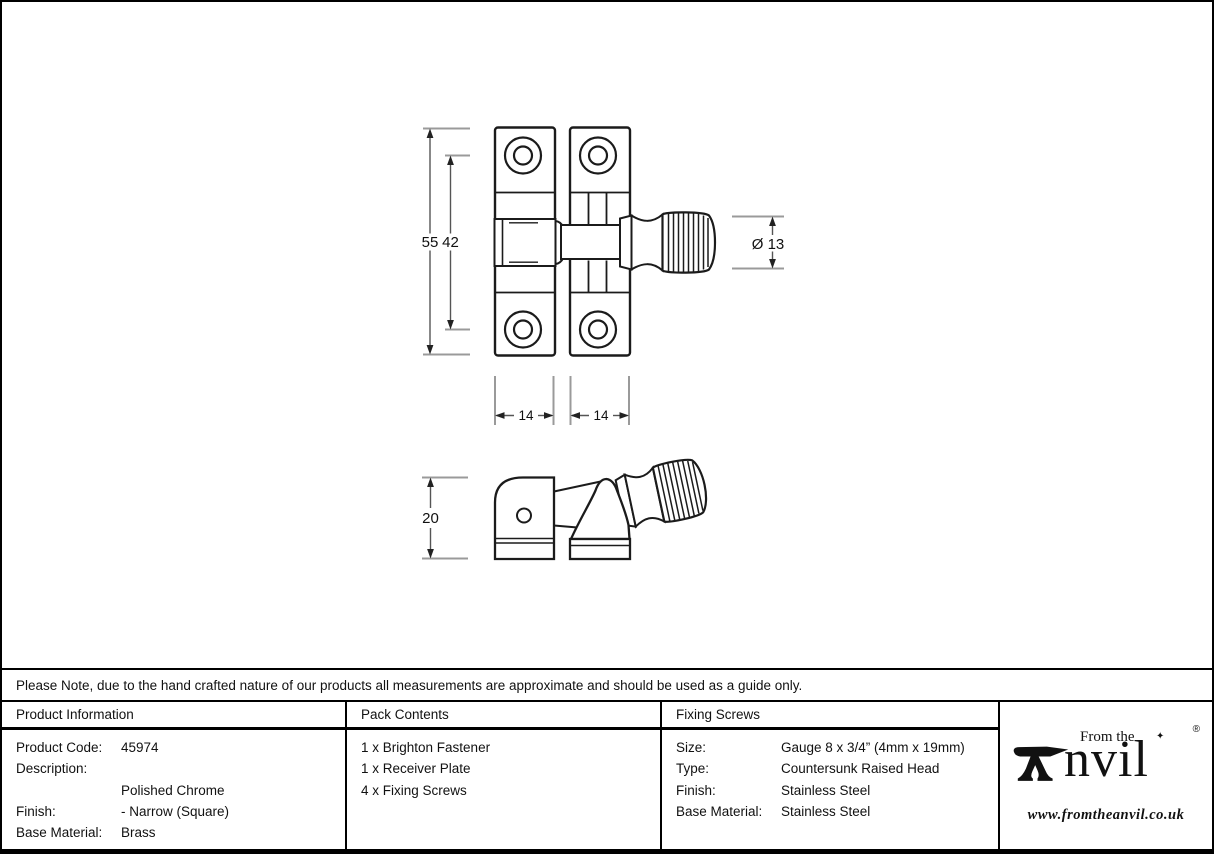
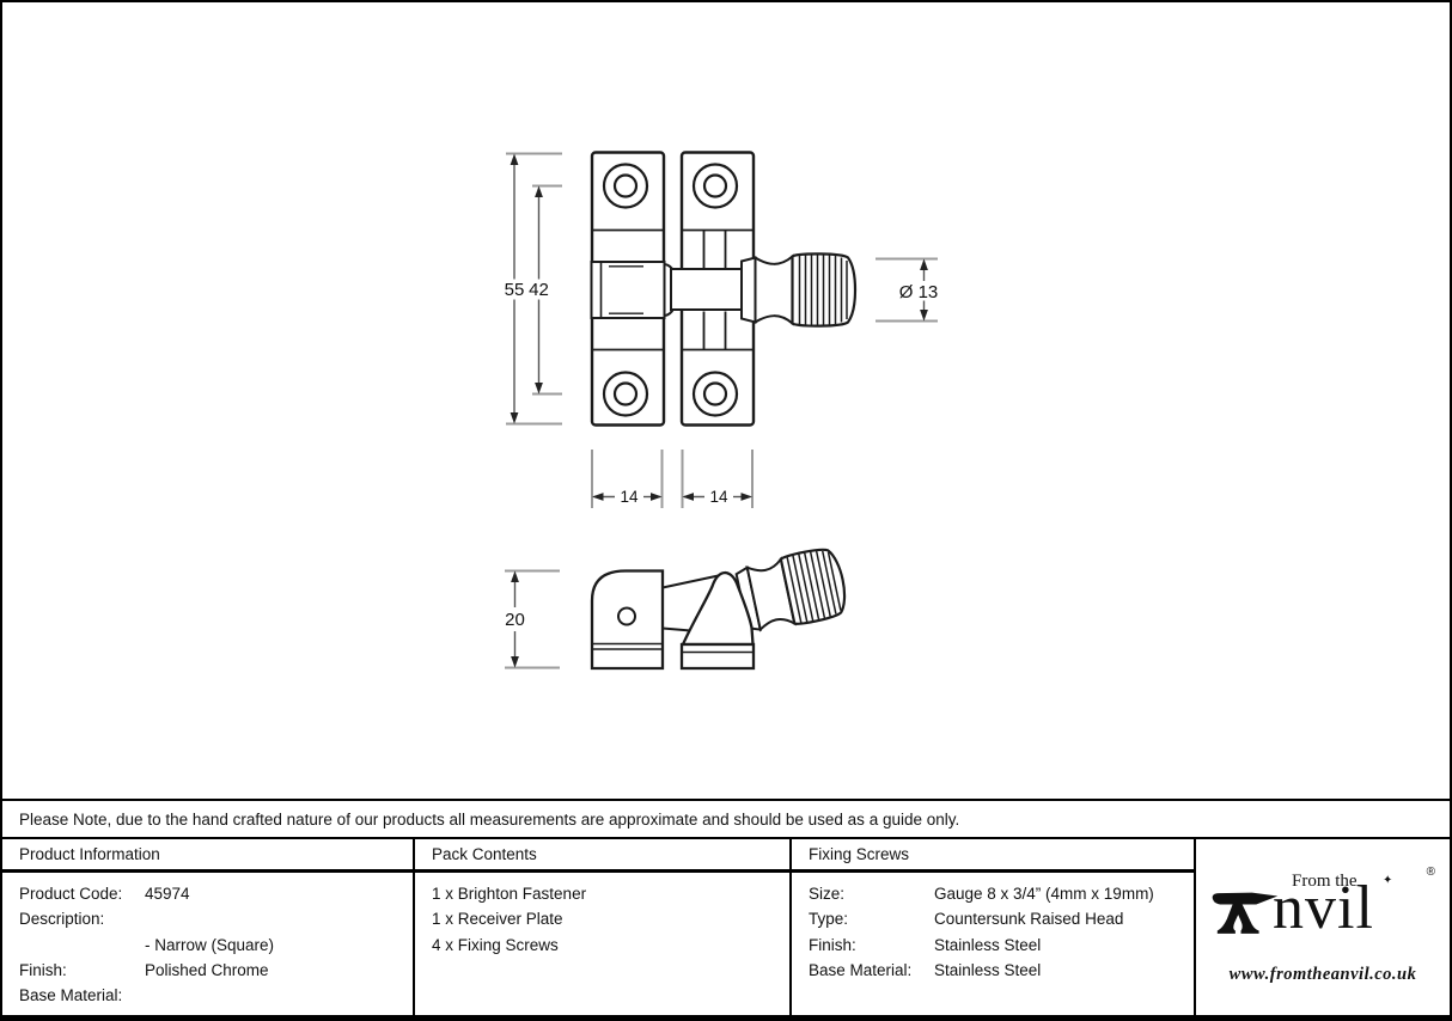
  55
  42
  Ø 13
  14
  14
  20
  Please Note, due to the hand crafted nature of our products all measurements are approximate and should be used as a guide only.
  Product Information
  Product Code:
  45974
  Description:
- Polished Chrome
+ - Narrow (Square)
  Finish:
- - Narrow (Square)
+ Polished Chrome
  Base Material:
- Brass
  Pack Contents
  1 x Brighton Fastener
  1 x Receiver Plate
  4 x Fixing Screws
  Fixing Screws
  Size:
  Gauge 8 x 3/4” (4mm x 19mm)
  Type:
  Countersunk Raised Head
  Finish:
  Stainless Steel
  Base Material:
  Stainless Steel
  From the
  ✦
  ®
  nvil
  www.fromtheanvil.co.uk
